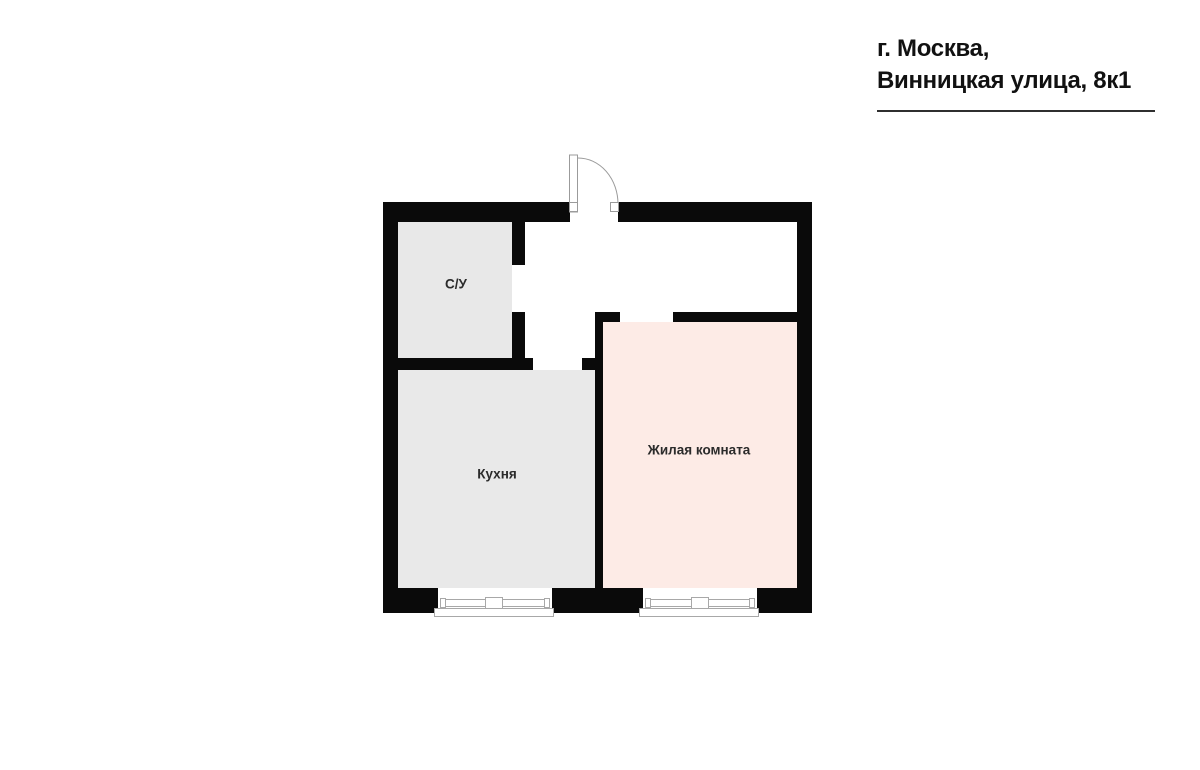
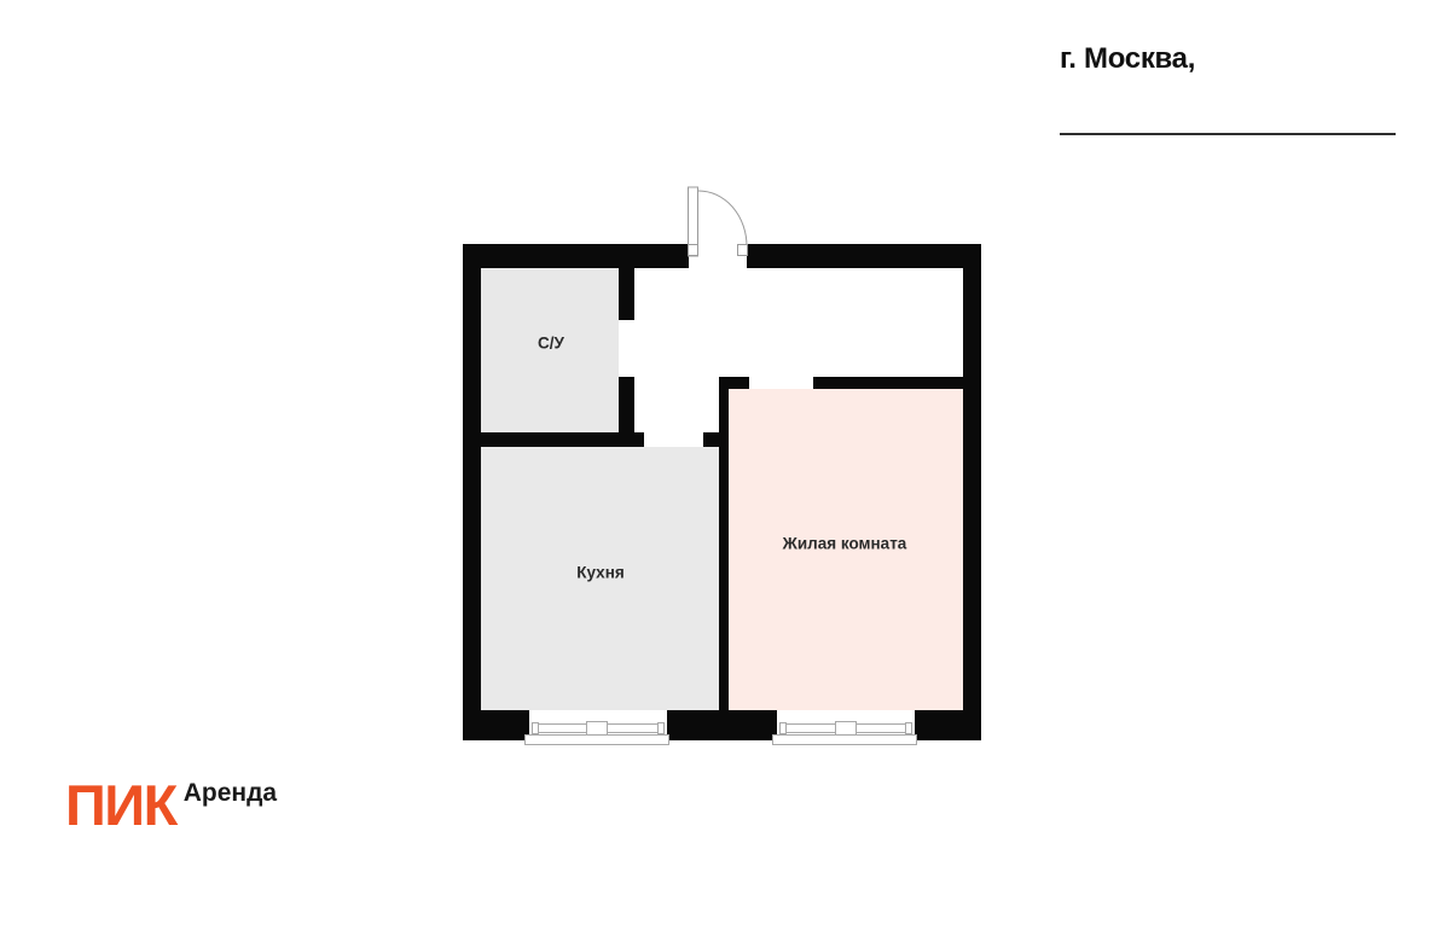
  г. Москва,
- Винницкая улица, 8к1
  С/У
  Кухня
  Жилая комната
+ ПИК
+ Аренда
